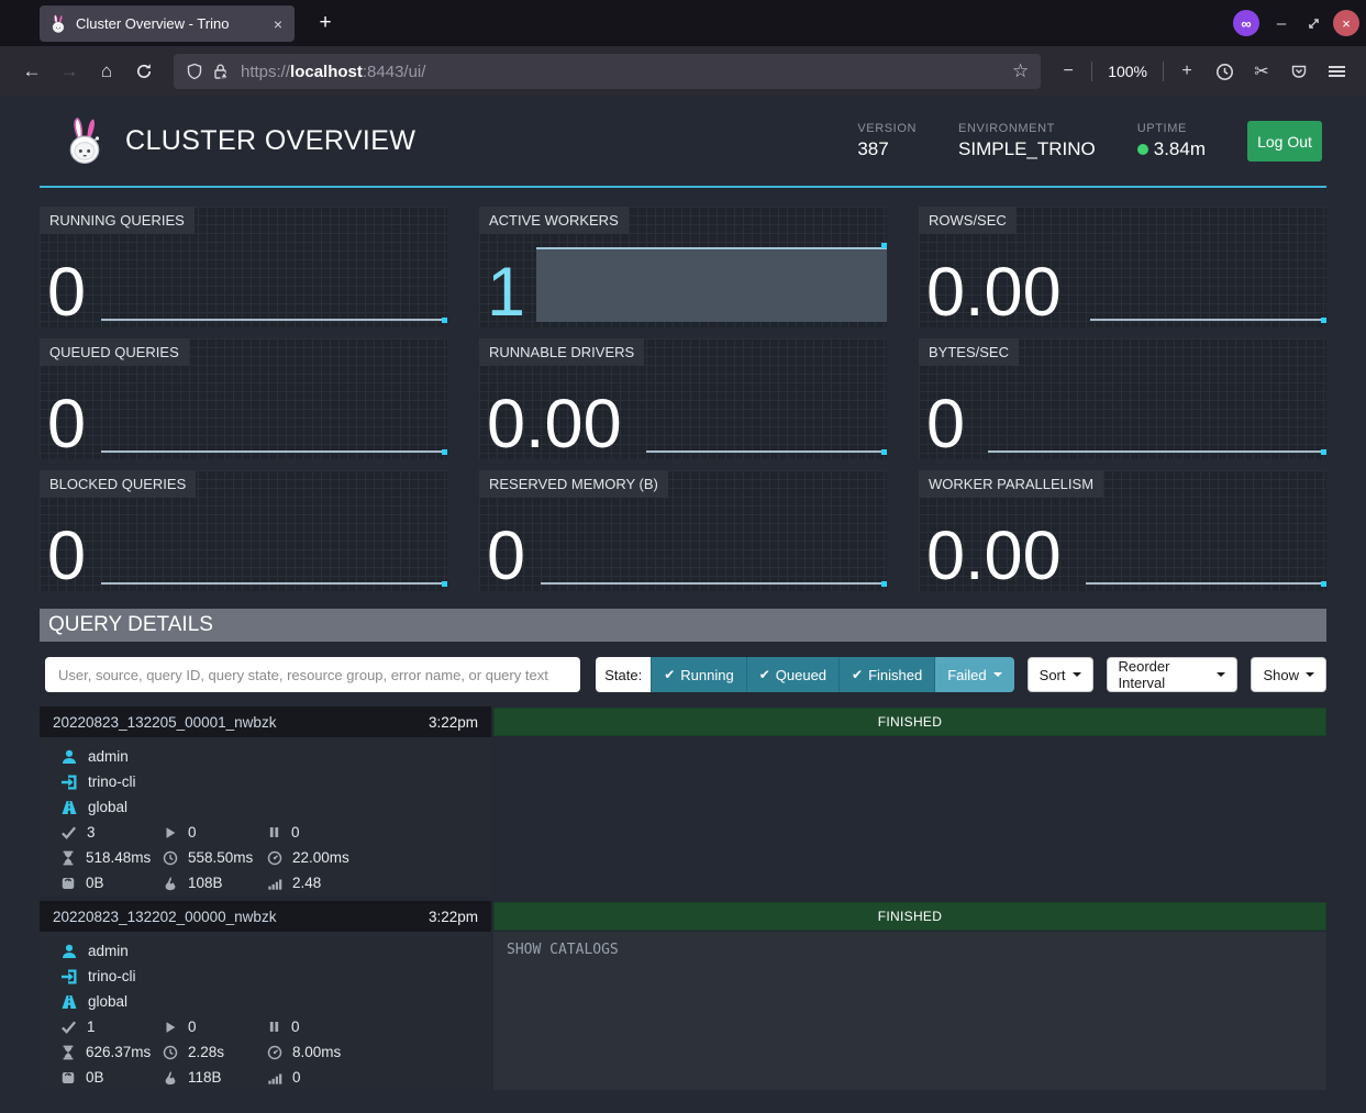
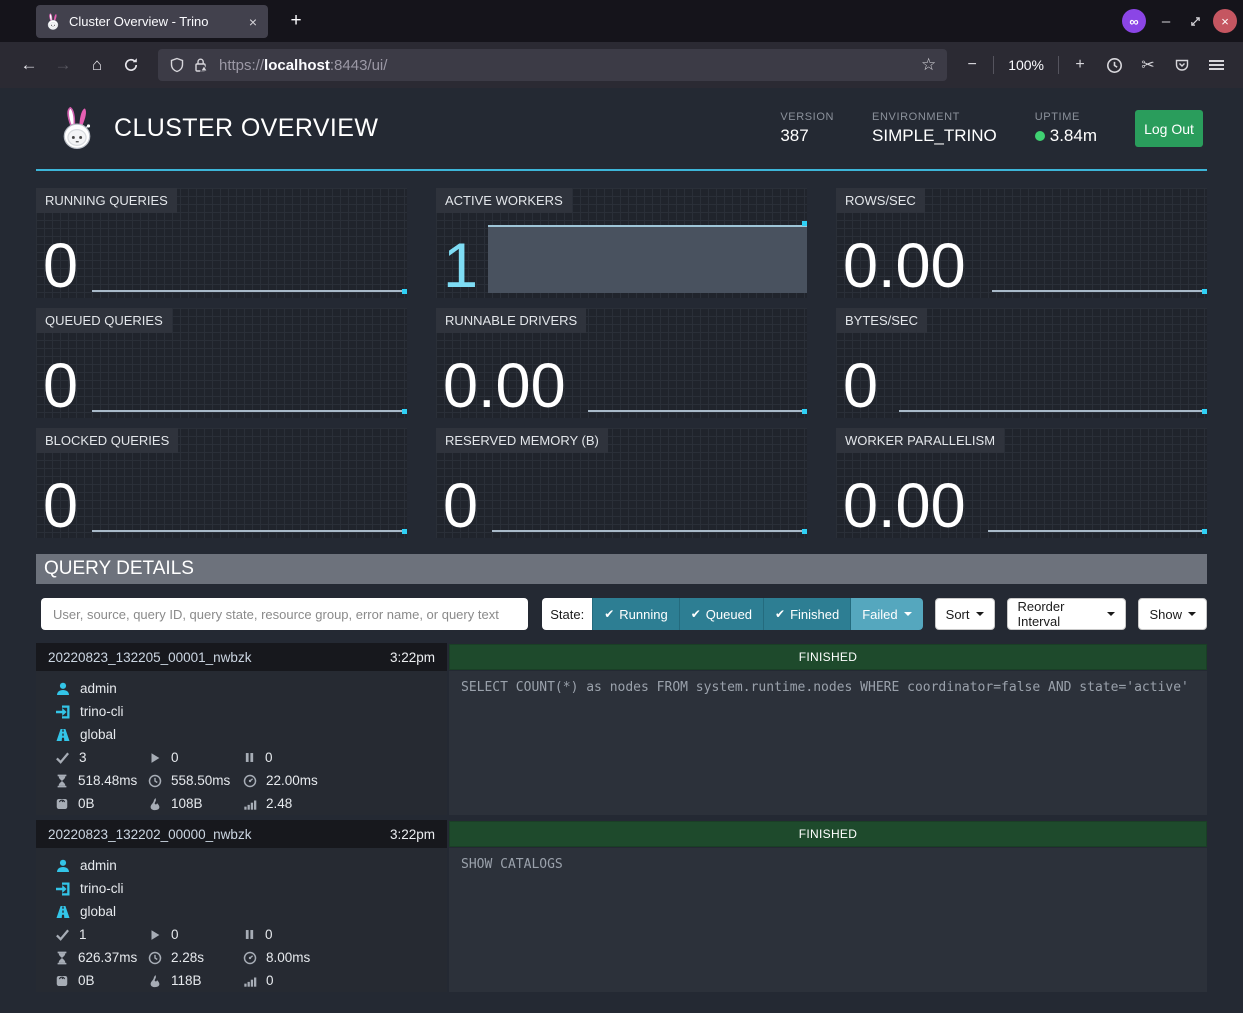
  Cluster Overview - Trino
  ×
  +
  ∞
  –
  ×
  ←
  →
  ⌂
  https://localhost:8443/ui/
  ☆
  −
  100%
  +
  ✂
  CLUSTER OVERVIEW
  VERSION
  387
  ENVIRONMENT
  SIMPLE_TRINO
  UPTIME
  3.84m
  Log Out
  RUNNING QUERIES
  0
  ACTIVE WORKERS
  1
  ROWS/SEC
  0.00
  QUEUED QUERIES
  0
  RUNNABLE DRIVERS
  0.00
  BYTES/SEC
  0
  BLOCKED QUERIES
  0
  RESERVED MEMORY (B)
  0
  WORKER PARALLELISM
  0.00
  QUERY DETAILS
  User, source, query ID, query state, resource group, error name, or query text
  State:
  ✔
  Running
  ✔
  Queued
  ✔
  Finished
  Failed
  Sort
  Reorder Interval
  Show
  20220823_132205_00001_nwbzk
  3:22pm
  FINISHED
  admin
  trino-cli
  global
  3
  0
  0
  518.48ms
  558.50ms
  22.00ms
  0B
  108B
  2.48
+ SELECT COUNT(*) as nodes FROM system.runtime.nodes WHERE coordinator=false AND state='active'
  20220823_132202_00000_nwbzk
  3:22pm
  FINISHED
  admin
  trino-cli
  global
  1
  0
  0
  626.37ms
  2.28s
  8.00ms
  0B
  118B
  0
  SHOW CATALOGS
